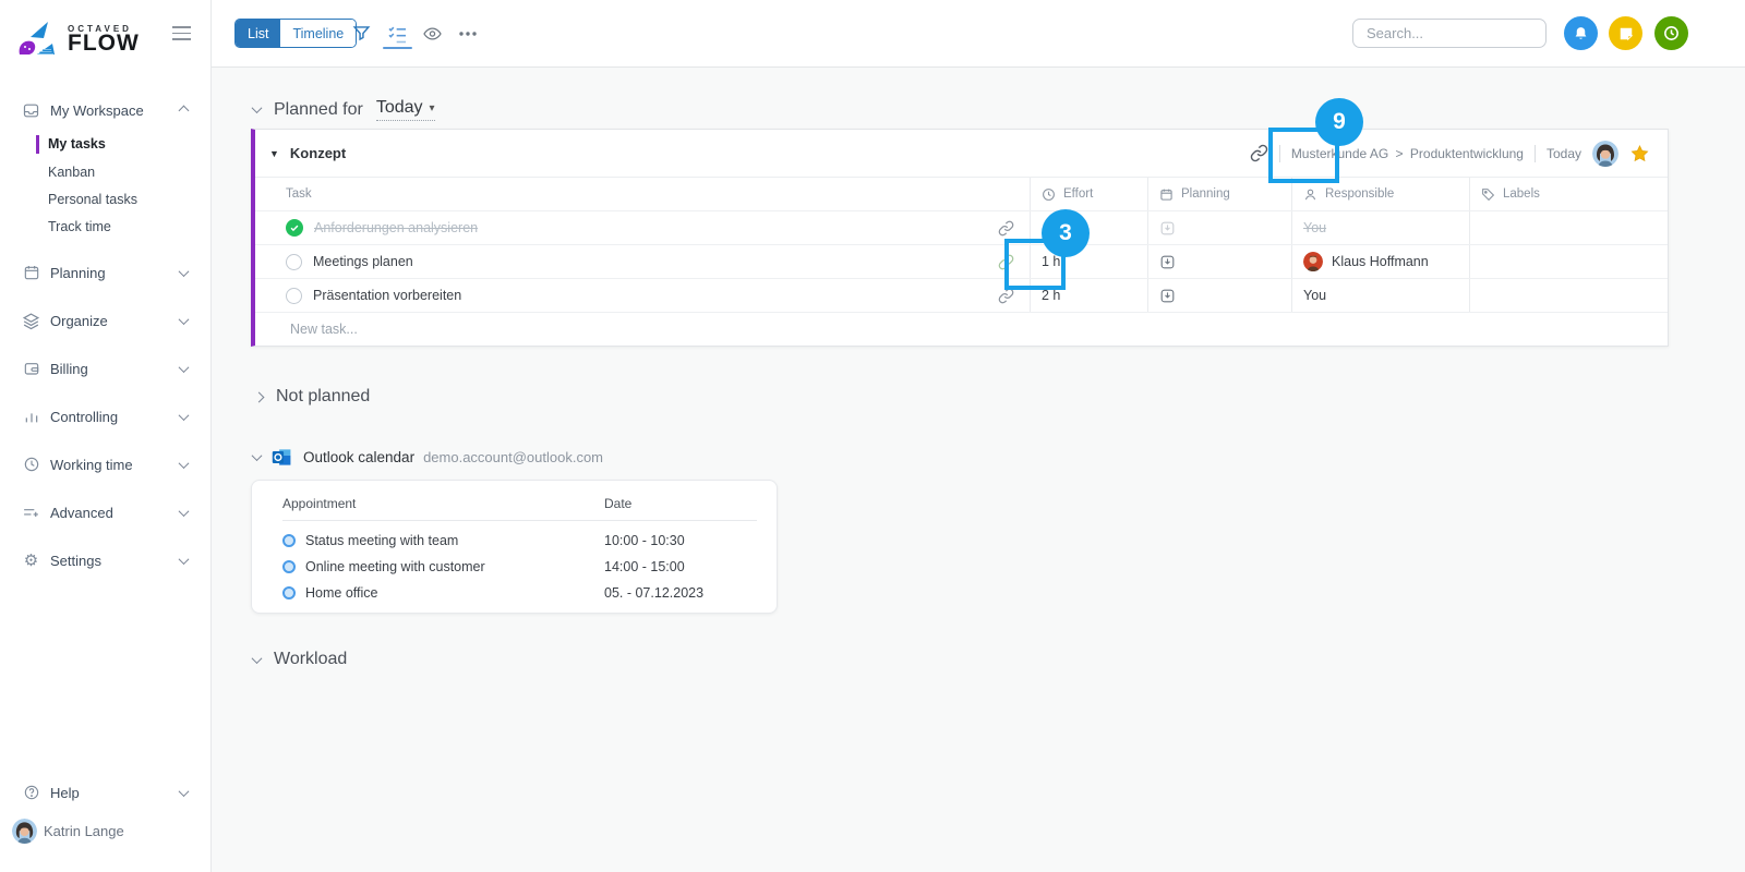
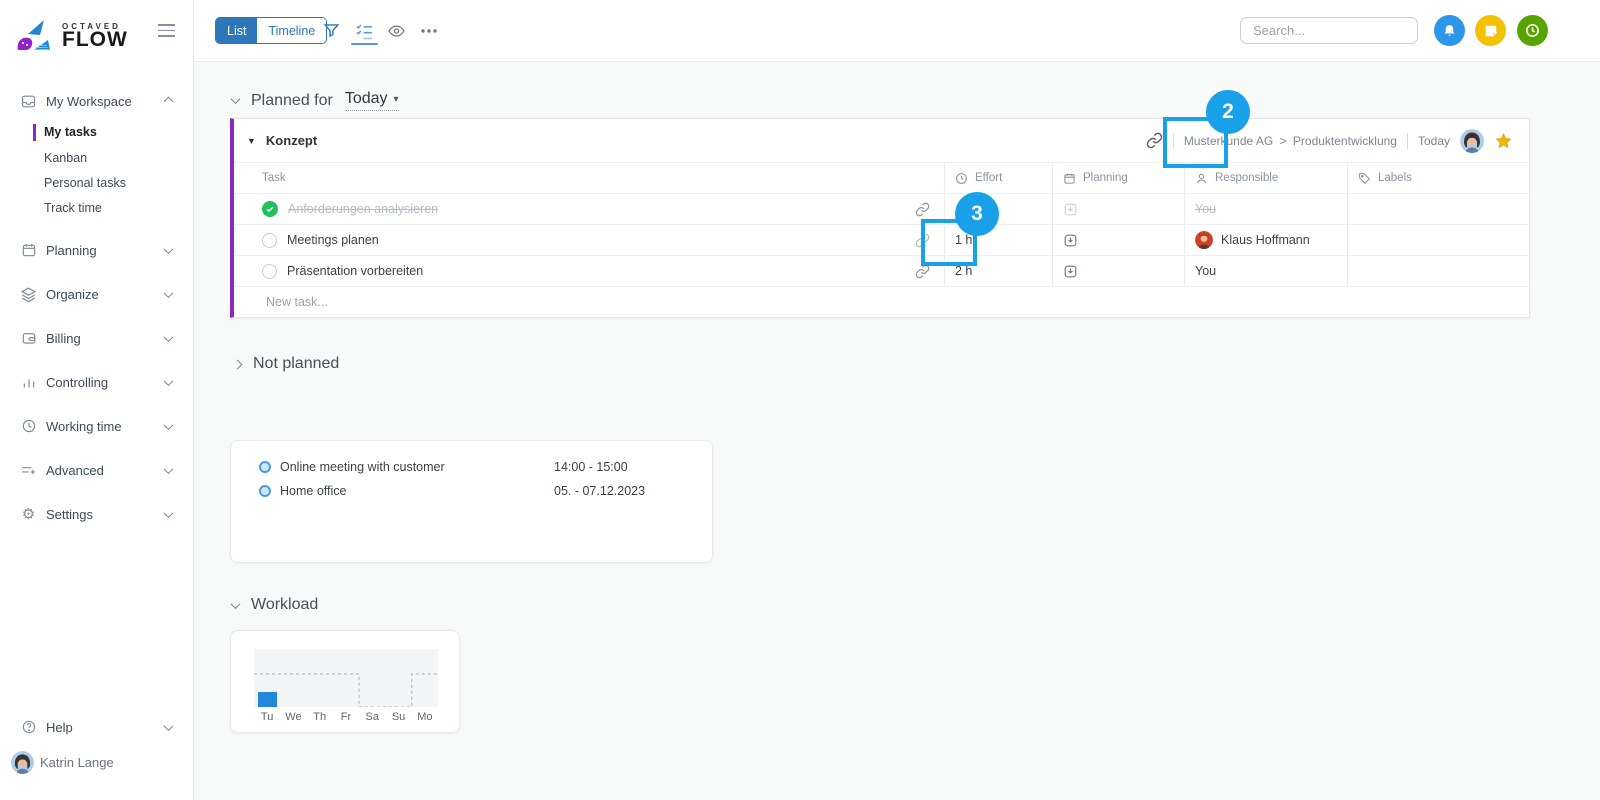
  OCTAVED
  FLOW
  My Workspace
  My tasks
  Kanban
  Personal tasks
  Track time
  Planning
  Organize
  Billing
  Controlling
  Working time
  Advanced
  ⚙
  Settings
  Help
  Katrin Lange
  List
  Timeline
  Search...
  Planned for
  Today
  ▾
  ▼
  Konzept
  Musterkunde AG > Produktentwicklung
  Today
  Task
  Effort
  Planning
  Responsible
  Labels
  Anforderungen analysieren
  You
  Meetings planen
  1 h
  Klaus Hoffmann
  Präsentation vorbereiten
  2 h
  You
  New task...
- 9
+ 2
  3
  Not planned
- Outlook calendar
- demo.account@outlook.com
- Appointment
- Date
- Status meeting with team
- 10:00 - 10:30
  Online meeting with customer
  14:00 - 15:00
  Home office
  05. - 07.12.2023
  Workload
+ Tu
+ We
+ Th
+ Fr
+ Sa
+ Su
+ Mo
